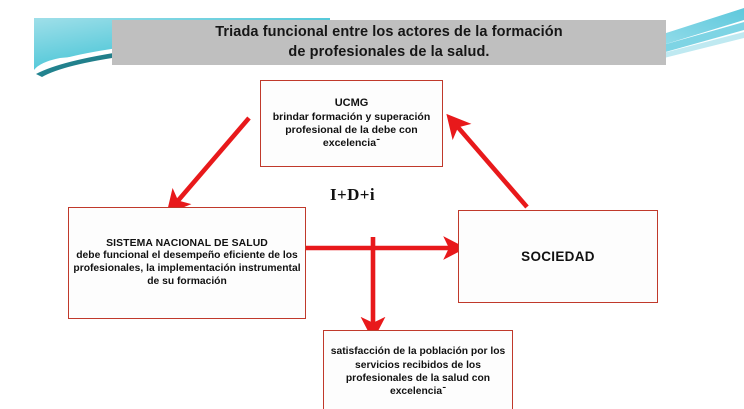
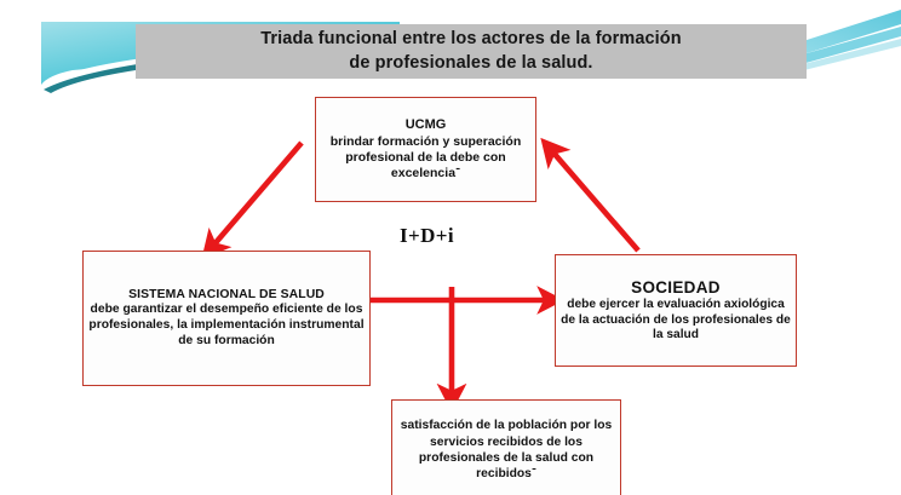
  Triada funcional entre los actores de la formación
  de profesionales de la salud.
  I+D+i
  UCMG
  brindar formación y superación profesional de la debe con excelencia־
  SISTEMA NACIONAL DE SALUD
- debe funcional el desempeño eficiente de los profesionales, la implementación instrumental de su formación
+ debe garantizar el desempeño eficiente de los profesionales, la implementación instrumental de su formación
  SOCIEDAD
+ debe ejercer la evaluación axiológica de la actuación de los profesionales de la salud
- satisfacción de la población por los servicios recibidos de los profesionales de la salud con excelencia־
+ satisfacción de la población por los servicios recibidos de los profesionales de la salud con recibidos־
